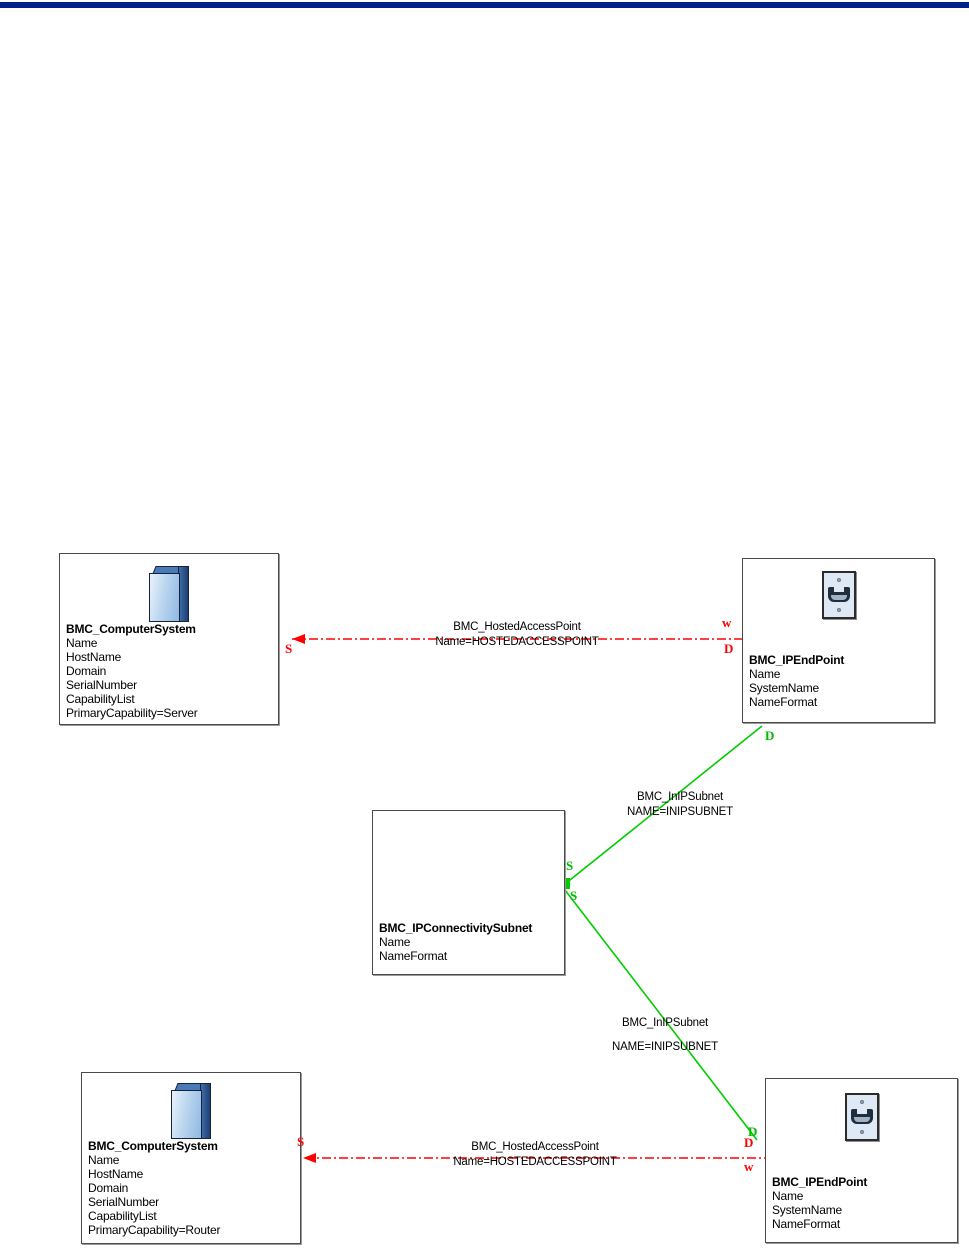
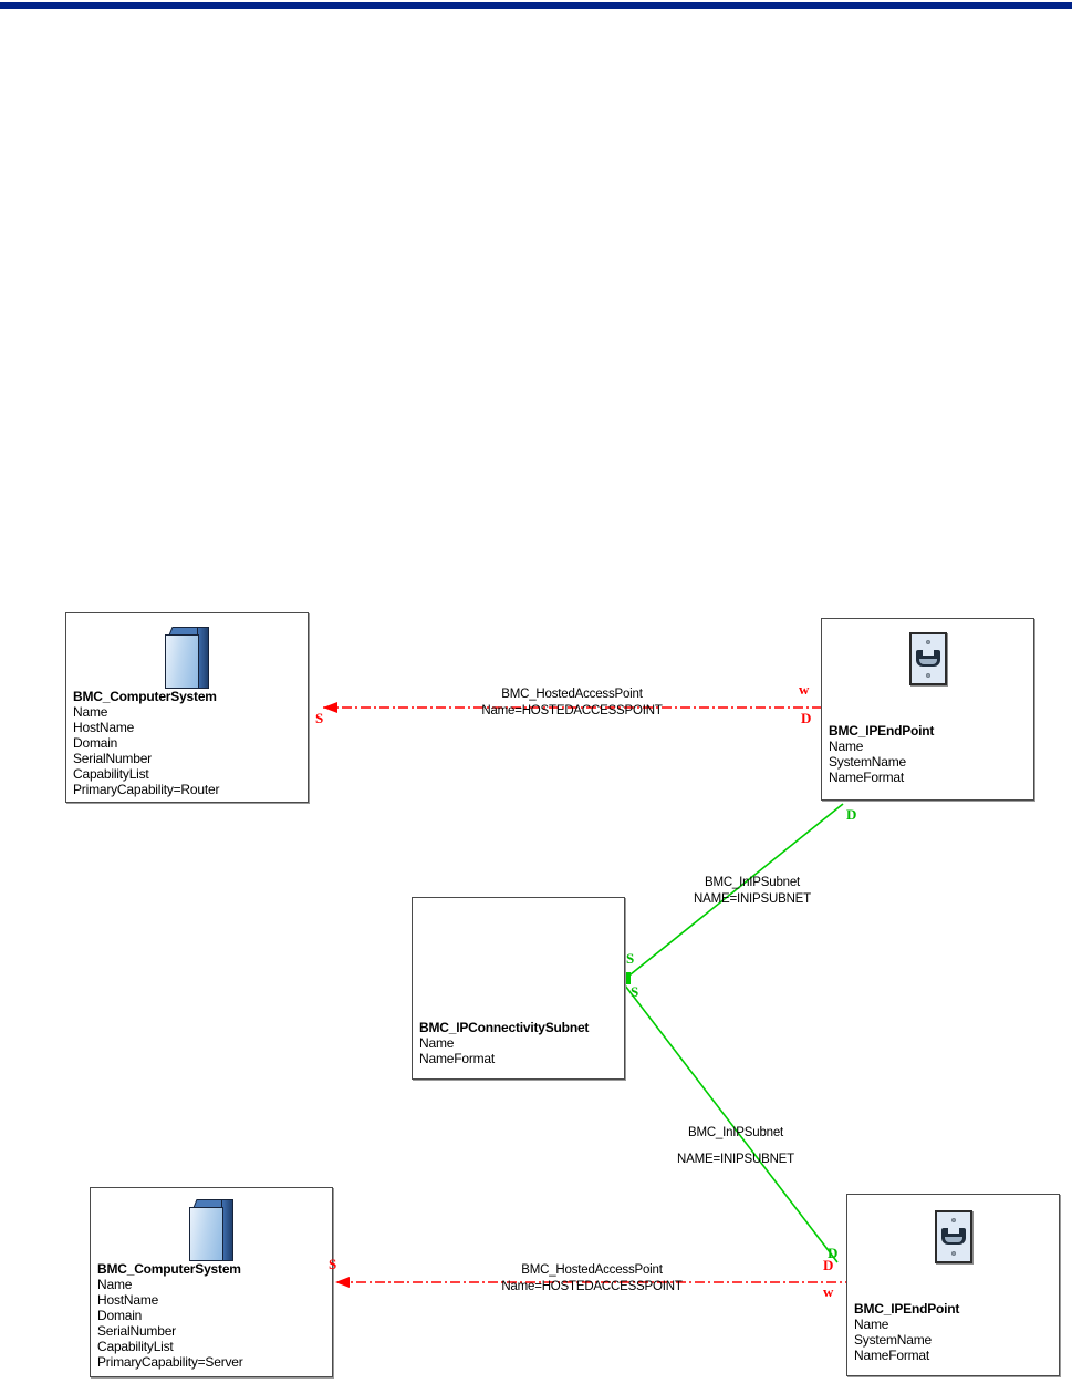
  BMC_ComputerSystem
  Name
  HostName
  Domain
  SerialNumber
  CapabilityList
- PrimaryCapability=Server
+ PrimaryCapability=Router
  BMC_IPEndPoint
  Name
  SystemName
  NameFormat
  BMC_IPConnectivitySubnet
  Name
  NameFormat
  BMC_ComputerSystem
  Name
  HostName
  Domain
  SerialNumber
  CapabilityList
- PrimaryCapability=Router
+ PrimaryCapability=Server
  BMC_IPEndPoint
  Name
  SystemName
  NameFormat
  BMC_HostedAccessPoint
  Name=HOSTEDACCESSPOINT
  BMC_InIPSubnet
  NAME=INIPSUBNET
  BMC_InIPSubnet
  NAME=INIPSUBNET
  BMC_HostedAccessPoint
  Name=HOSTEDACCESSPOINT
  S
  w
  D
  D
  S
  S
  D
  S
  D
  w
